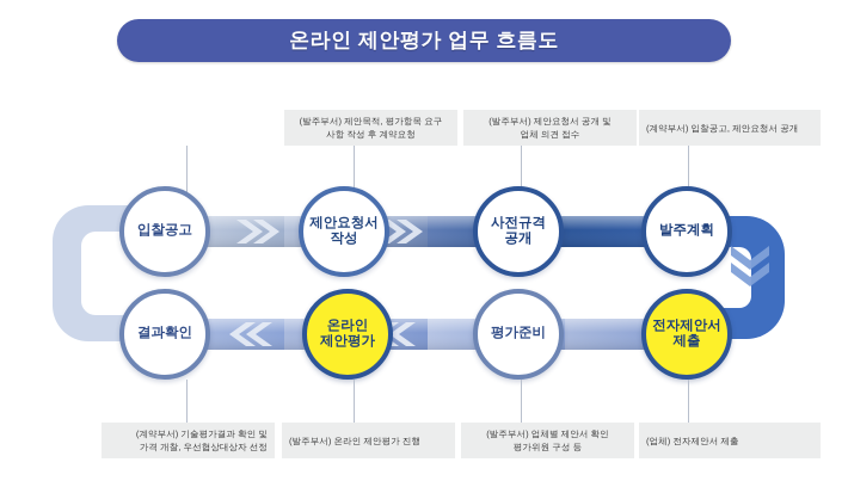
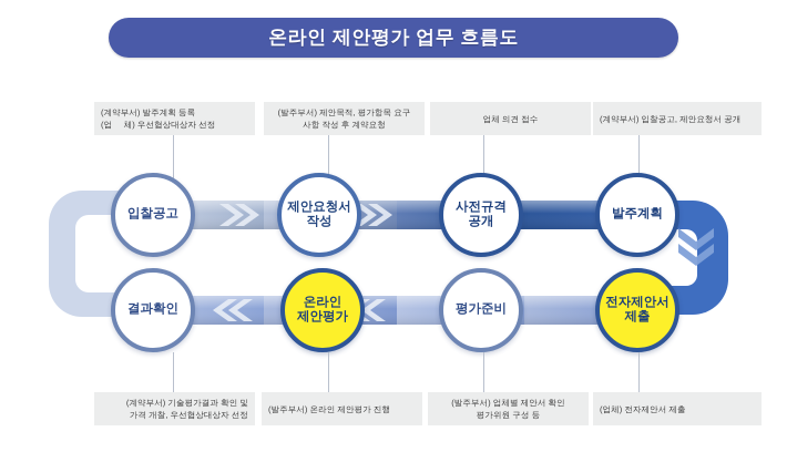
  온라인 제안평가 업무 흐름도
+ (계약부서) 발주계획 등록
+ (업 체) 우선협상대상자 선정
  (발주부서) 제안목적, 평가항목 요구
  사항 작성 후 계약요청
- (발주부서) 제안요청서 공개 및
  업체 의견 접수
  (계약부서) 입찰공고, 제안요청서 공개
  입찰공고
  제안요청서
  작성
  사전규격
  공개
  발주계획
  결과확인
  온라인
  제안평가
  평가준비
  전자제안서
  제출
  (계약부서) 기술평가결과 확인 및
  가격 개찰, 우선협상대상자 선정
  (발주부서) 온라인 제안평가 진행
  (발주부서) 업체별 제안서 확인
  평가위원 구성 등
  (업체) 전자제안서 제출
